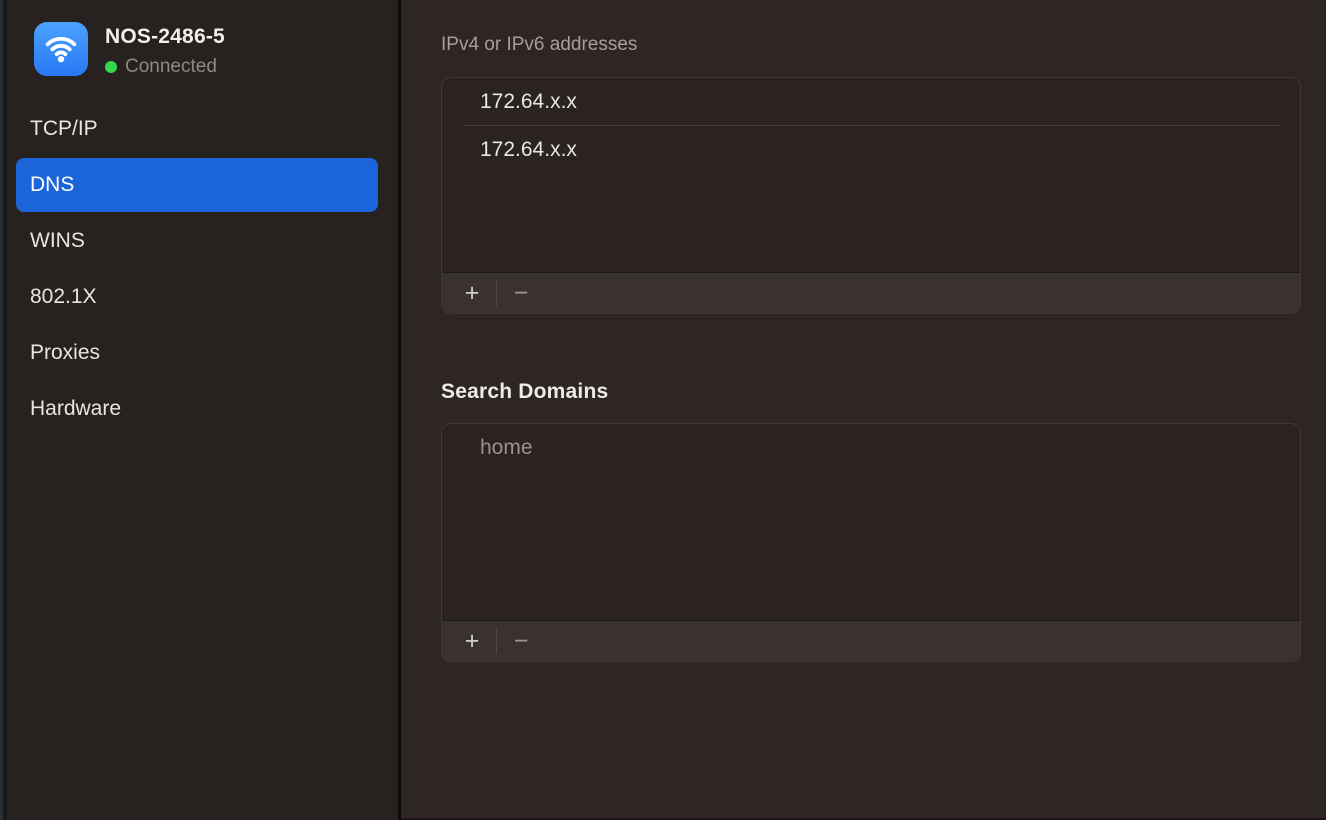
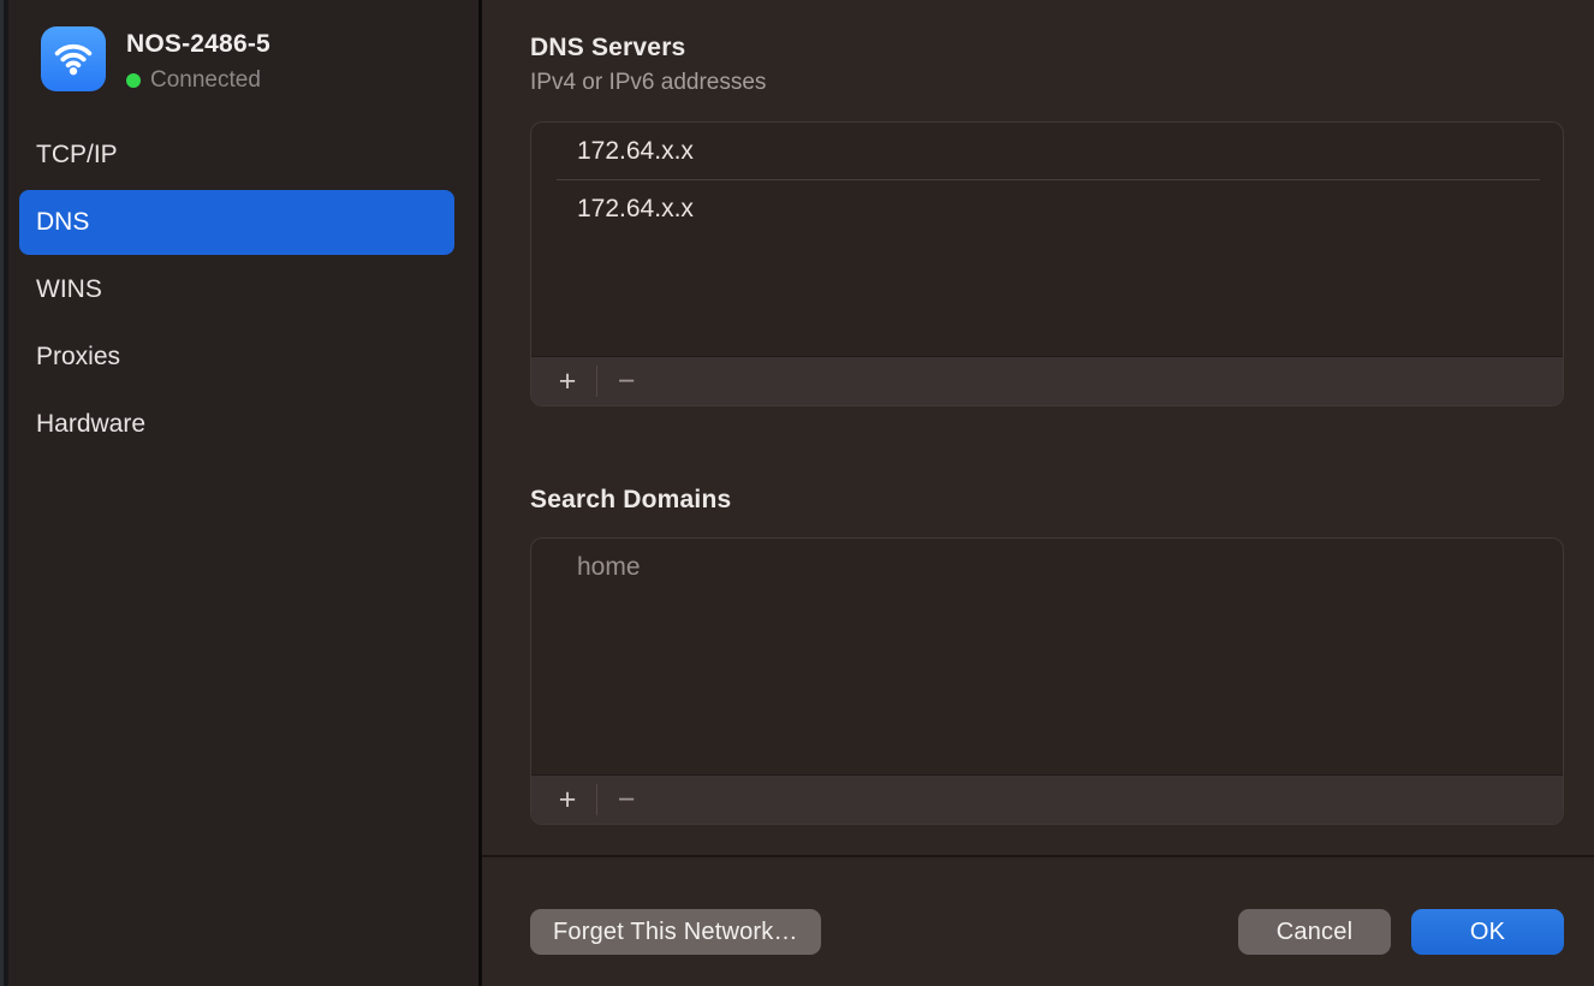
  NOS-2486-5
  Connected
  TCP/IP
  DNS
  WINS
- 802.1X
  Proxies
  Hardware
+ DNS Servers
  IPv4 or IPv6 addresses
  172.64.x.x
  172.64.x.x
  +
  −
  Search Domains
  home
  +
  −
+ Forget This Network…
+ Cancel
+ OK
